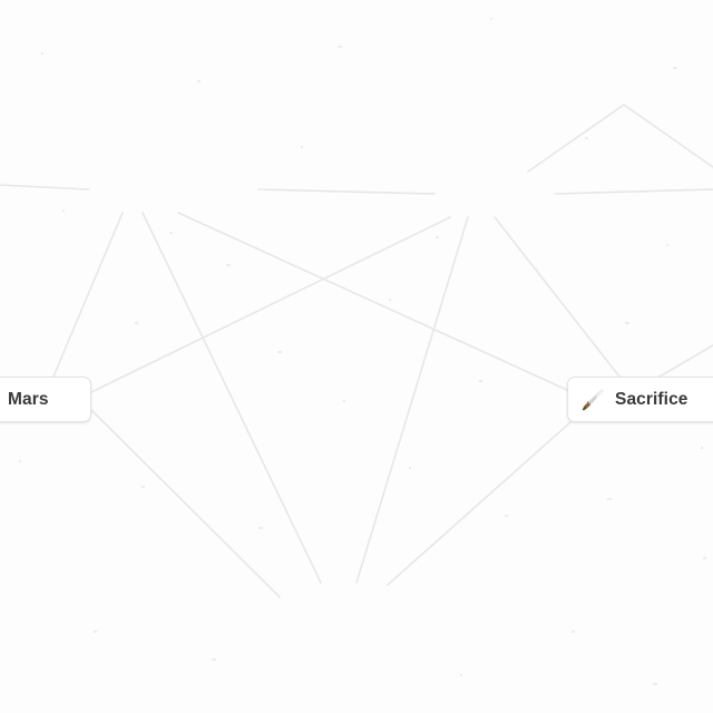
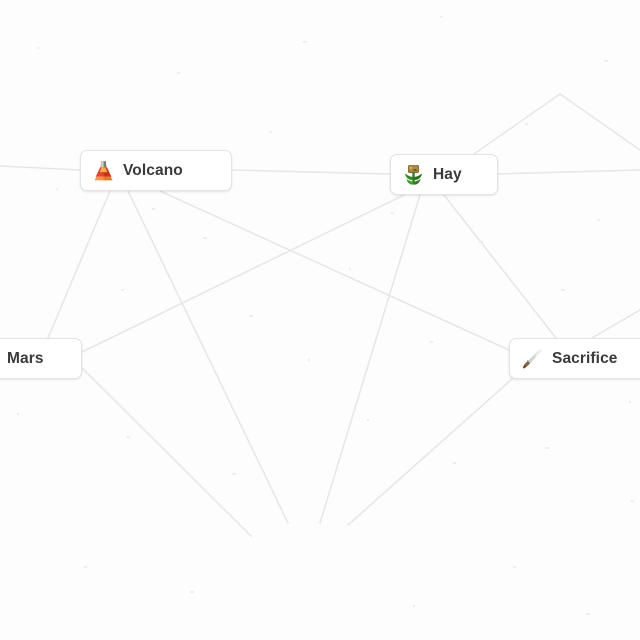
+ Volcano
+ Hay
  Mars
  Sacrifice
